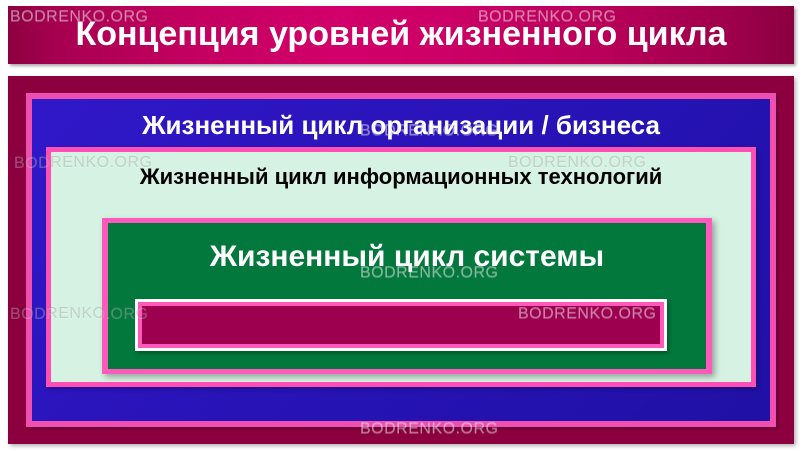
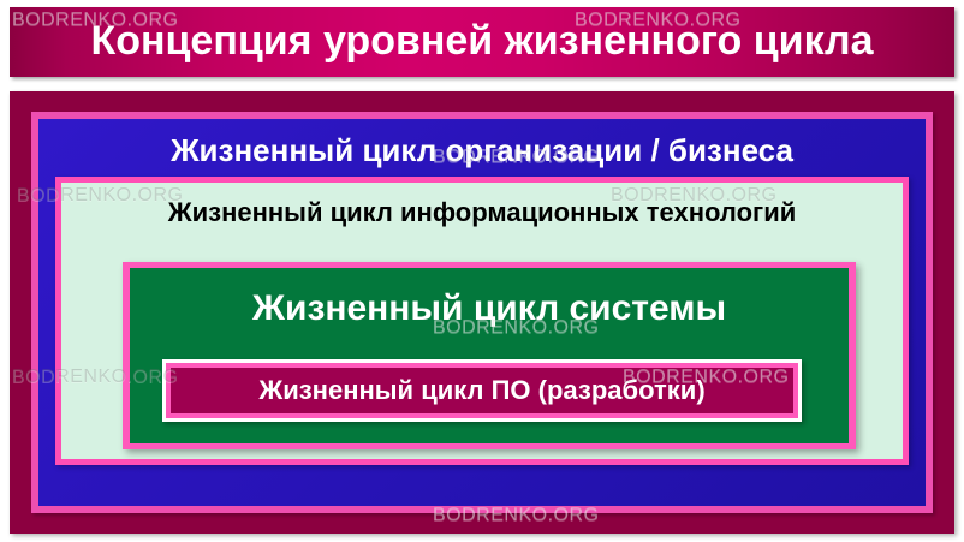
  Концепция уровней жизненного цикла
  Жизненный цикл организации / бизнеса
  Жизненный цикл информационных технологий
  Жизненный цикл системы
+ Жизненный цикл ПО (разработки)
  BODRENKO.ORG
  BODRENKO.ORG
  BODRENKO.ORG
  BODRENKO.ORG
  BODRENKO.ORG
  BODRENKO.ORG
  BODRENKO.ORG
  BODRENKO.ORG
  BODRENKO.ORG
